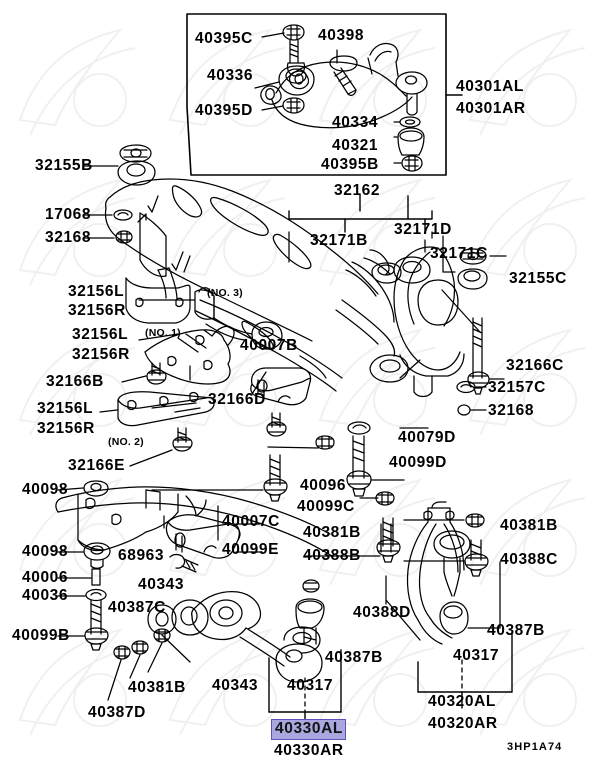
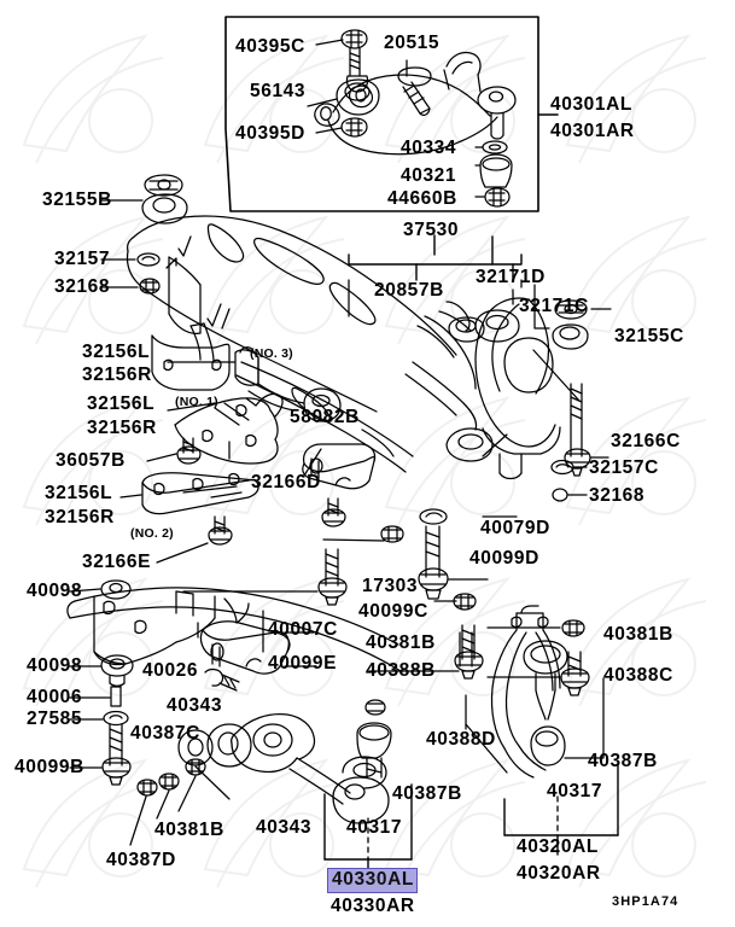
  40395C
- 40398
+ 20515
- 40336
+ 56143
  40395D
  40334
  40321
- 40395B
+ 44660B
  40301AL
  40301AR
  32155B
- 17068
+ 32157
  32168
  32156L
  32156R
  (NO. 3)
  32156L
  (NO. 1)
  32156R
- 32166B
+ 36057B
  32156L
  32156R
  (NO. 2)
  32166E
  32166D
- 32162
+ 37530
- 32171B
+ 20857B
  32171D
  32171C
  32155C
  32166C
  32157C
  32168
- 40007B
+ 58082B
  40079D
  40099D
- 40096
+ 17303
  40099C
  40098
  40007C
  40099E
- 68963
+ 40026
  40098
  40006
- 40036
+ 27585
  40099B
  40387C
  40381B
  40387D
  40343
  40343
  40317
  40387B
  40330AL
  40330AR
  40381B
  40388B
  40381B
  40388C
  40388D
  40387B
  40317
  40320AL
  40320AR
  3HP1A74
